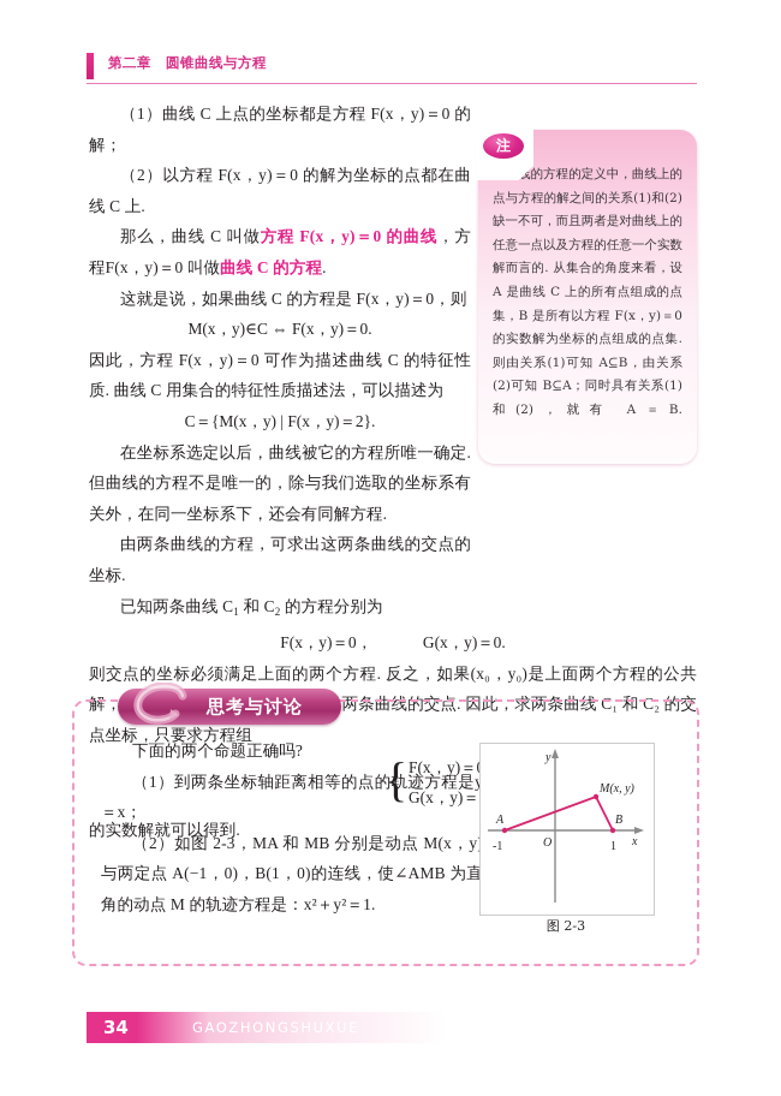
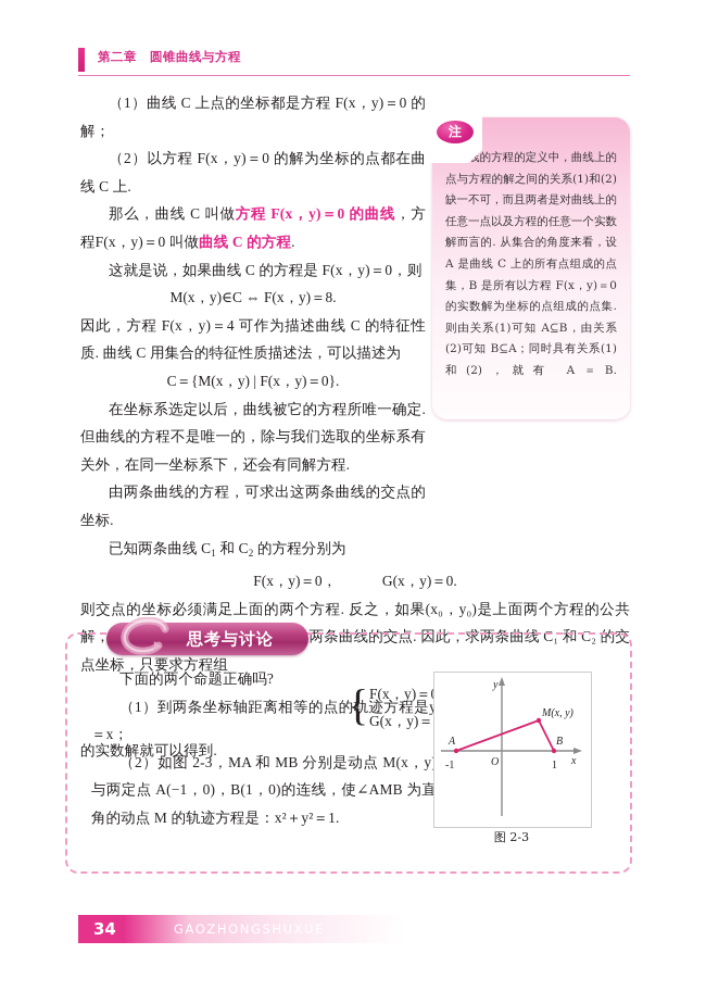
  第二章 圆锥曲线与方程
  （1）曲线 C 上点的坐标都是方程 F(x，y)＝0 的解；
  （2）以方程 F(x，y)＝0 的解为坐标的点都在曲线 C 上.
  那么，曲线 C 叫做方程 F(x，y)＝0 的曲线，方程F(x，y)＝0 叫做曲线 C 的方程.
  这就是说，如果曲线 C 的方程是 F(x，y)＝0，则
- M(x，y)∈C ⇔ F(x，y)＝0.
+ M(x，y)∈C ⇔ F(x，y)＝8.
- 因此，方程 F(x，y)＝0 可作为描述曲线 C 的特征性质. 曲线 C 用集合的特征性质描述法，可以描述为
+ 因此，方程 F(x，y)＝4 可作为描述曲线 C 的特征性质. 曲线 C 用集合的特征性质描述法，可以描述为
- C＝{M(x，y) | F(x，y)＝2}.
+ C＝{M(x，y) | F(x，y)＝0}.
  在坐标系选定以后，曲线被它的方程所唯一确定. 但曲线的方程不是唯一的，除与我们选取的坐标系有关外，在同一坐标系下，还会有同解方程.
  由两条曲线的方程，可求出这两条曲线的交点的坐标.
  已知两条曲线 C1 和 C2 的方程分别为
  F(x，y)＝0， G(x，y)＝0.
  则交点的坐标必须满足上面的两个方程. 反之，如果(x₀，y₀)是上面两个方程的公共解，两条曲线的交点. 因此，求两条曲线 C₁ 和 C₂ 的交点坐标，只要求方程组
  {
  F(x，y)＝
  G(x，y)＝
  的实数解就可以得到.
  的方程的定义中，曲线上的点与方程的解之间的关系(1)和(2)缺一不可，而且两者是对曲线上的任意一点以及方程的任意一个实数解而言的. 从集合的角度来看，设 A 是曲线 C 上的所有点组成的点集，B 是所有以方程 F(x，y)＝0 的实数解为坐标的点组成的点集. 则由关系(1)可知 A⊆B，由关系(2)可知 B⊆A；同时具有关系(1)和(2)，就有 A＝B.
  注
  下面的两个命题正确吗?
  （1）到两条坐标轴距离相等的点的轨迹方程是＝x；
  （2）如图 2-3，MA 和 MB 分别是动点 M(x，y与两定点 A(−1，0)，B(1，0)的连线，使∠AMB 为直角的动点 M 的轨迹方程是：x²＋y²＝1.
  思考与讨论
  y
  x
  O
  A
  -1
  B
  1
  M(x, y)
  图 2-3
  34
  GAOZHONGSHUXUE
